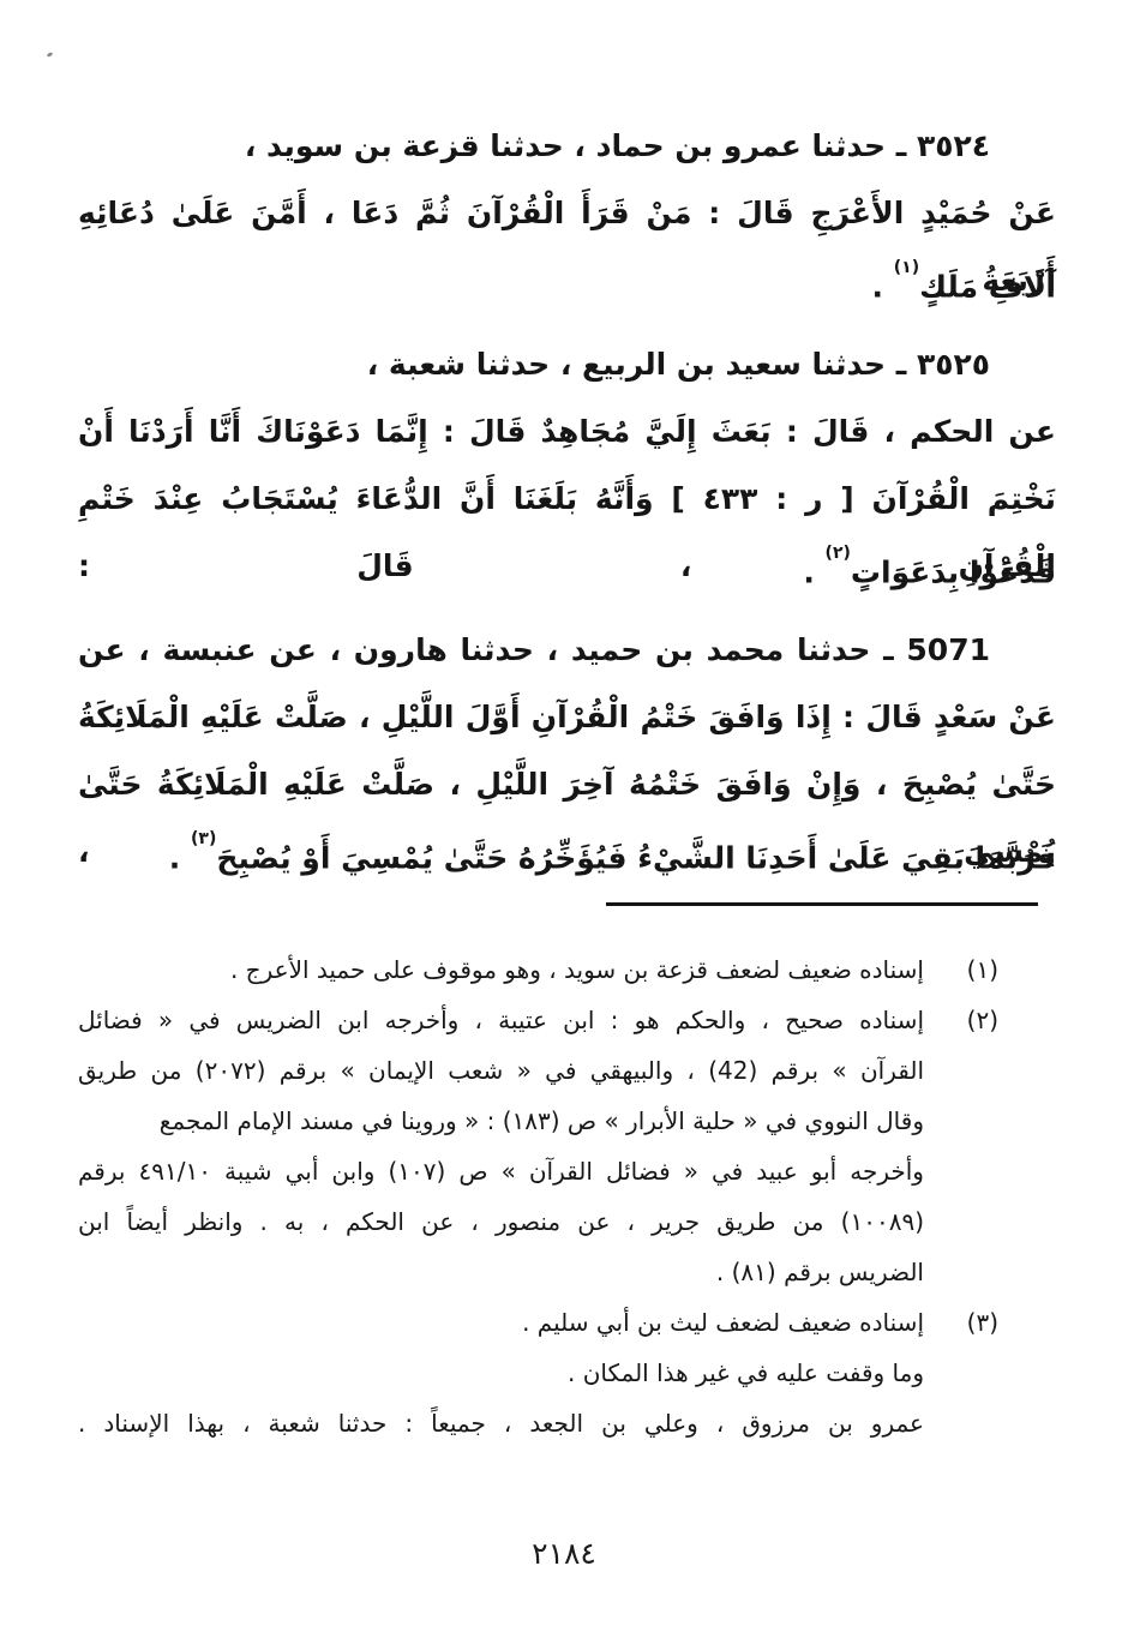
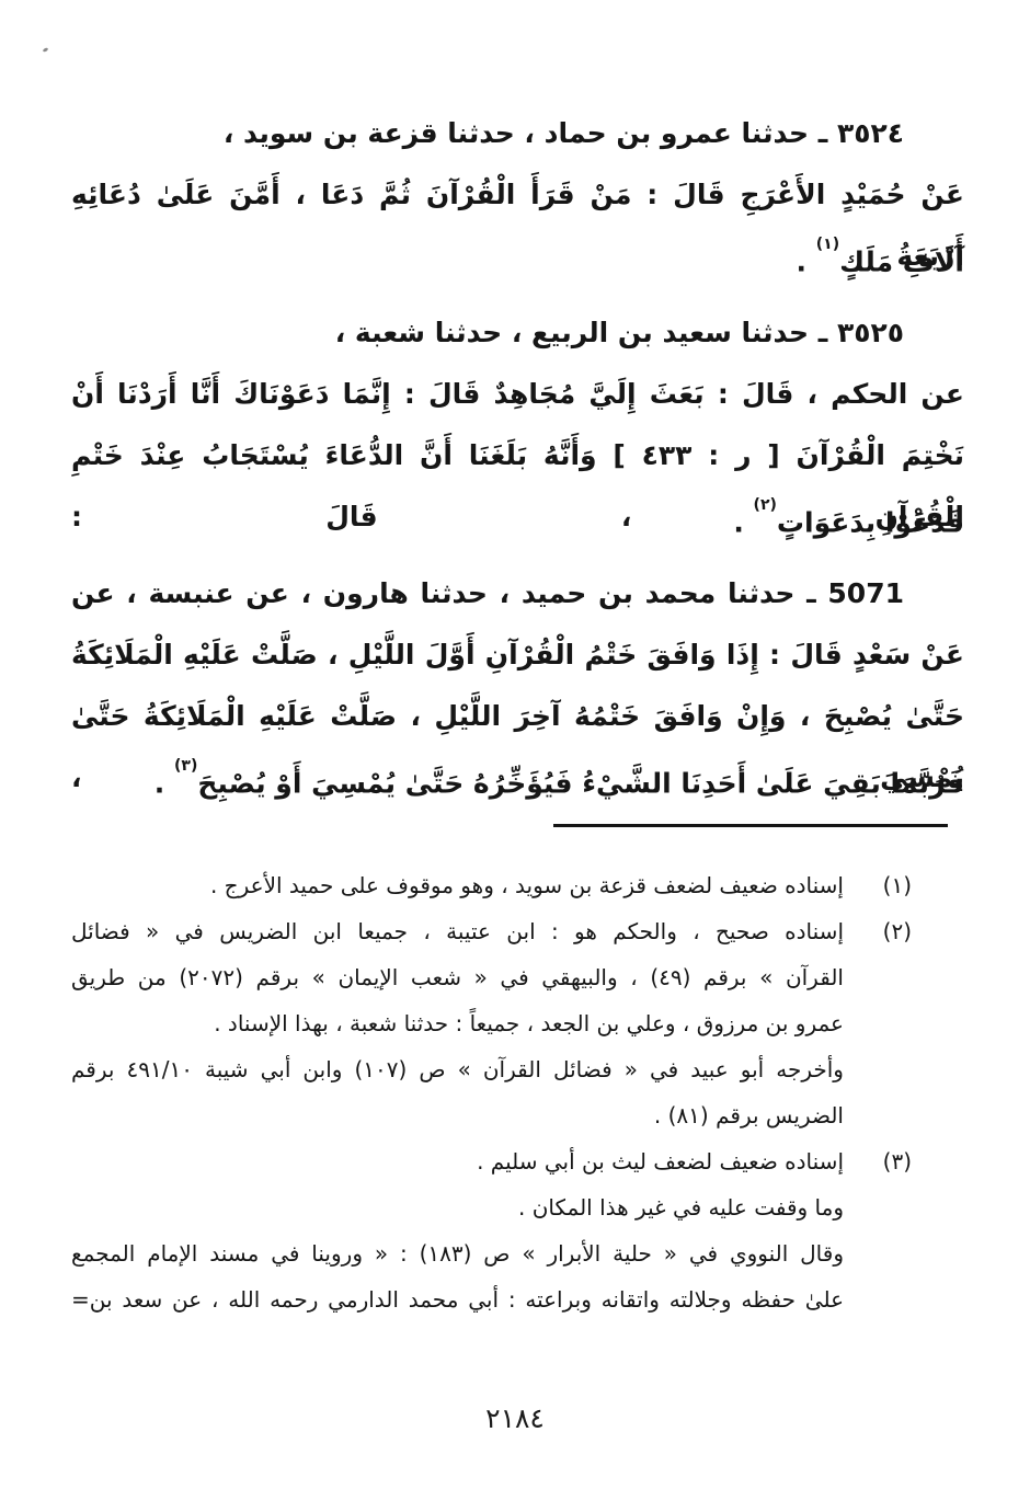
  ٣٥٢٤ ـ حدثنا عمرو بن حماد ، حدثنا قزعة بن سويد ،
  عَنْ حُمَيْدٍ الأَعْرَجِ قَالَ : مَنْ قَرَأَ الْقُرْآنَ ثُمَّ دَعَا ، أَمَّنَ عَلَىٰ دُعَائِهِ أَرْبَعَةُ
  آلَافِ مَلَكٍ(١) .
  ٣٥٢٥ ـ حدثنا سعيد بن الربيع ، حدثنا شعبة ،
  عن الحكم ، قَالَ : بَعَثَ إِلَيَّ مُجَاهِدٌ قَالَ : إِنَّمَا دَعَوْنَاكَ أَنَّا أَرَدْنَا أَنْ
  نَخْتِمَ الْقُرْآنَ [ ر : ٤٣٣ ] وَأَنَّهُ بَلَغَنَا أَنَّ الدُّعَاءَ يُسْتَجَابُ عِنْدَ خَتْمِ الْقُرْآنِ ، قَالَ :
  فَدَعَوْا بِدَعَوَاتٍ(٢) .
  5071 ـ حدثنا محمد بن حميد ، حدثنا هارون ، عن عنبسة ، عن
  عَنْ سَعْدٍ قَالَ : إِذَا وَافَقَ خَتْمُ الْقُرْآنِ أَوَّلَ اللَّيْلِ ، صَلَّتْ عَلَيْهِ الْمَلَائِكَةُ
  حَتَّىٰ يُصْبِحَ ، وَإِنْ وَافَقَ خَتْمُهُ آخِرَ اللَّيْلِ ، صَلَّتْ عَلَيْهِ الْمَلَائِكَةُ حَتَّىٰ يُمْسِيَ ،
  فَرُبَّمَا بَقِيَ عَلَىٰ أَحَدِنَا الشَّيْءُ فَيُؤَخِّرُهُ حَتَّىٰ يُمْسِيَ أَوْ يُصْبِحَ(٣) .
  (١)
  إسناده ضعيف لضعف قزعة بن سويد ، وهو موقوف على حميد الأعرج .
  (٢)
- إسناده صحيح ، والحكم هو : ابن عتيبة ، وأخرجه ابن الضريس في « فضائل
+ إسناده صحيح ، والحكم هو : ابن عتيبة ، جميعا ابن الضريس في « فضائل
- القرآن » برقم (42) ، والبيهقي في « شعب الإيمان » برقم (٢٠٧٢) من طريق
+ القرآن » برقم (٤٩) ، والبيهقي في « شعب الإيمان » برقم (٢٠٧٢) من طريق
- وقال النووي في « حلية الأبرار » ص (١٨٣) : « وروينا في مسند الإمام المجمع
+ عمرو بن مرزوق ، وعلي بن الجعد ، جميعاً : حدثنا شعبة ، بهذا الإسناد .
  وأخرجه أبو عبيد في « فضائل القرآن » ص (١٠٧) وابن أبي شيبة ٤٩١/١٠ برقم
- (١٠٠٨٩) من طريق جرير ، عن منصور ، عن الحكم ، به . وانظر أيضاً ابن
  الضريس برقم (٨١) .
  (٣)
  إسناده ضعيف لضعف ليث بن أبي سليم .
  وما وقفت عليه في غير هذا المكان .
- عمرو بن مرزوق ، وعلي بن الجعد ، جميعاً : حدثنا شعبة ، بهذا الإسناد .
+ وقال النووي في « حلية الأبرار » ص (١٨٣) : « وروينا في مسند الإمام المجمع
+ علىٰ حفظه وجلالته واتقانه وبراعته : أبي محمد الدارمي رحمه الله ، عن سعد بن=
  ٢١٨٤
